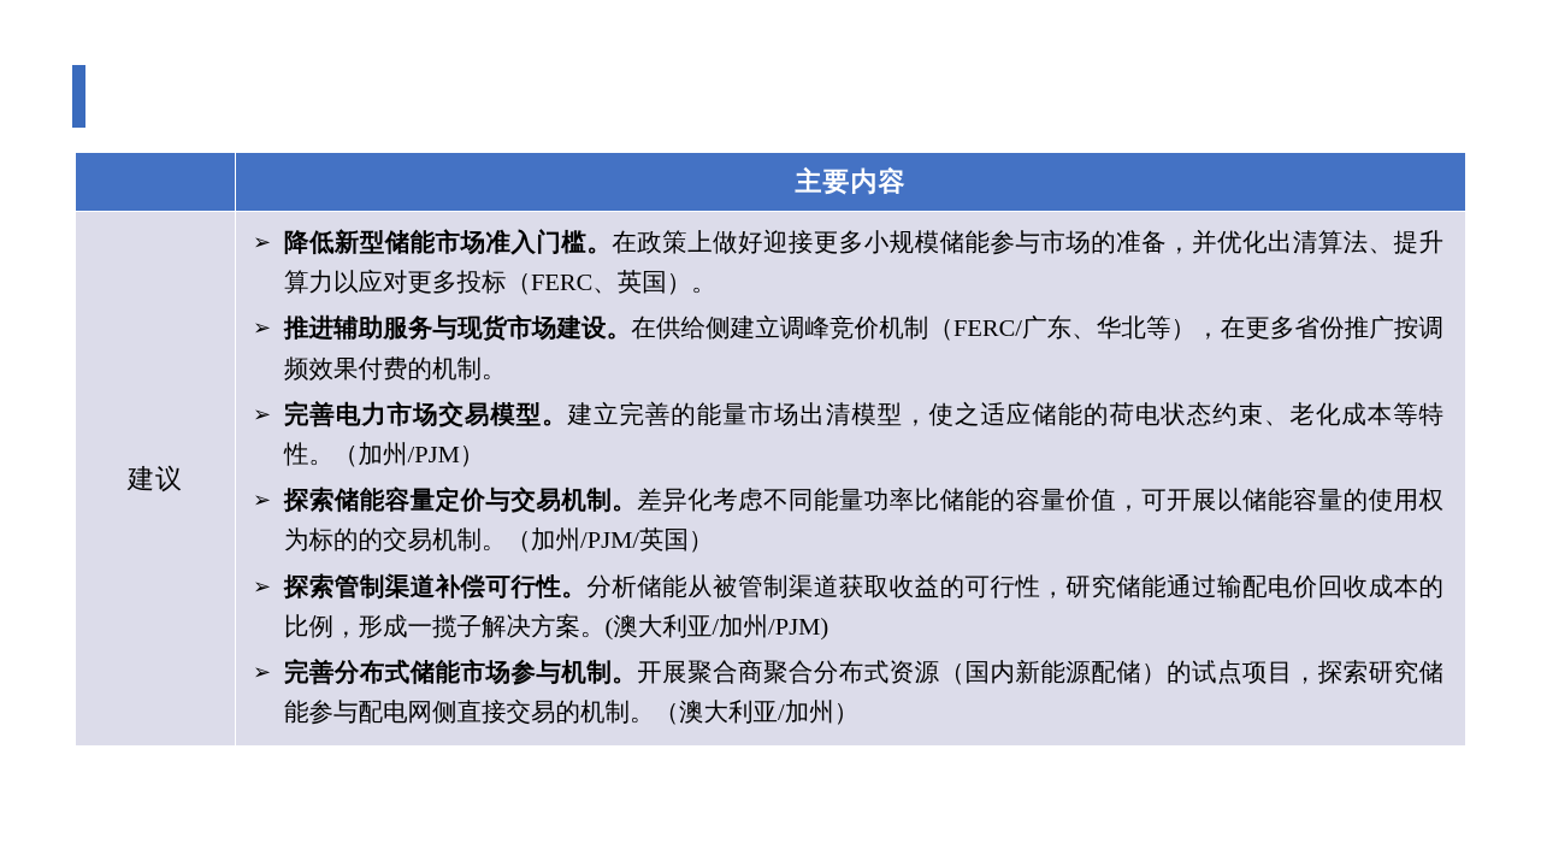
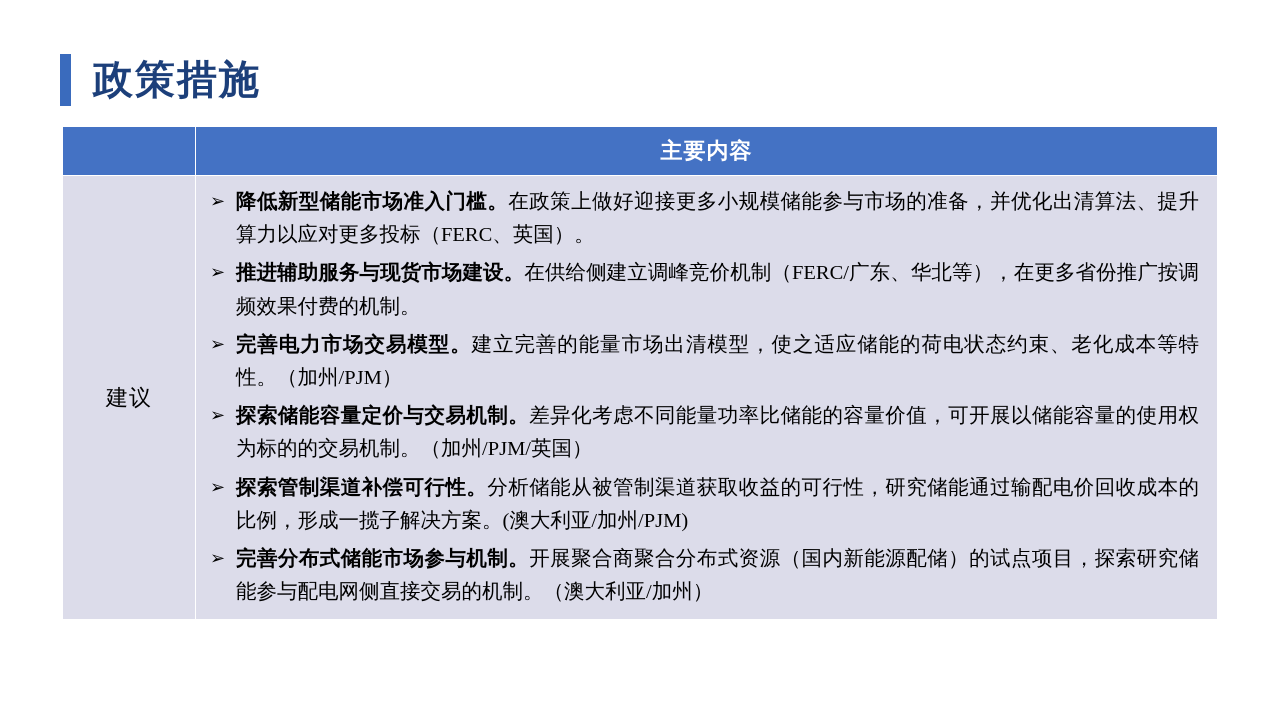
+ 政策措施
  	主要内容
  建议	➢ 降低新型储能市场准入门槛。在政策上做好迎接更多小规模储能参与市场的准备，并优化出清算法、提升算力以应对更多投标（FERC、英国）。 ➢ 推进辅助服务与现货市场建设。在供给侧建立调峰竞价机制（FERC/广东、华北等），在更多省份推广按调频效果付费的机制。 ➢ 完善电力市场交易模型。建立完善的能量市场出清模型，使之适应储能的荷电状态约束、老化成本等特性。（加州/PJM） ➢ 探索储能容量定价与交易机制。差异化考虑不同能量功率比储能的容量价值，可开展以储能容量的使用权为标的的交易机制。（加州/PJM/英国） ➢ 探索管制渠道补偿可行性。分析储能从被管制渠道获取收益的可行性，研究储能通过输配电价回收成本的比例，形成一揽子解决方案。(澳大利亚/加州/PJM) ➢ 完善分布式储能市场参与机制。开展聚合商聚合分布式资源（国内新能源配储）的试点项目，探索研究储能参与配电网侧直接交易的机制。（澳大利亚/加州）
